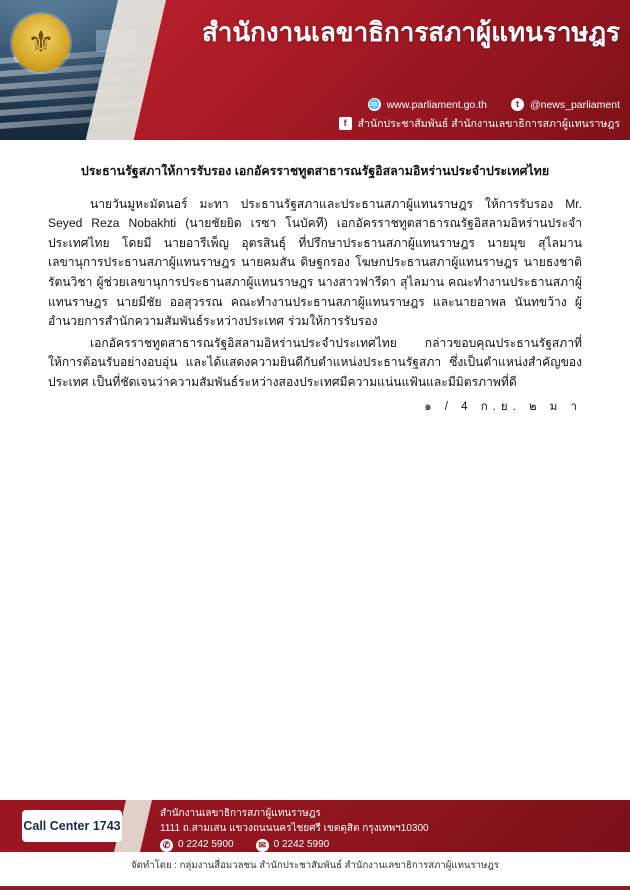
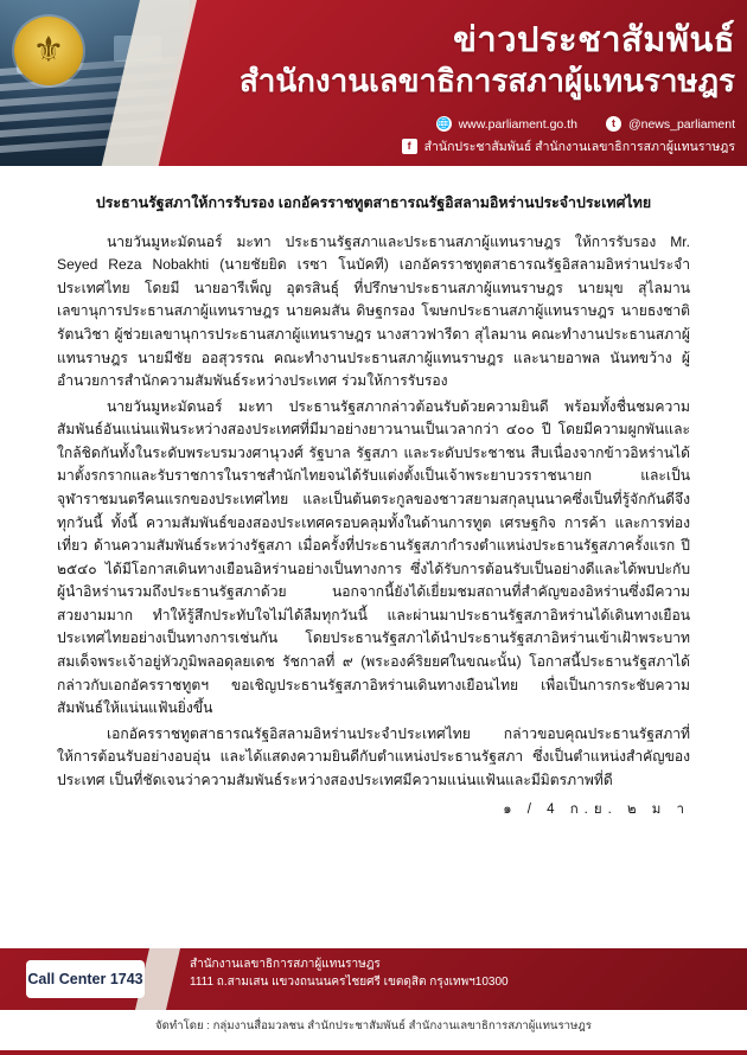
  ⚜
+ ข่าวประชาสัมพันธ์
  สำนักงานเลขาธิการสภาผู้แทนราษฎร
  🌐
  www.parliament.go.th
  t
  @news_parliament
  f
  สำนักประชาสัมพันธ์ สำนักงานเลขาธิการสภาผู้แทนราษฎร
  ประธานรัฐสภาให้การรับรอง เอกอัครราชทูตสาธารณรัฐอิสลามอิหร่านประจำประเทศไทย
  นายวันมูหะมัดนอร์ มะทา ประธานรัฐสภาและประธานสภาผู้แทนราษฎร ให้การรับรอง Mr. Seyed Reza Nobakhti (นายชัยยิด เรซา โนบัคที) เอกอัครราชทูตสาธารณรัฐอิสลามอิหร่านประจำประเทศไทย โดยมี นายอารีเพ็ญ อุตรสินธุ์ ที่ปรึกษาประธานสภาผู้แทนราษฎร นายมุข สุไลมาน เลขานุการประธานสภาผู้แทนราษฎร นายคมสัน ดิษฐกรอง โฆษกประธานสภาผู้แทนราษฎร นายธงชาติ รัตนวิชา ผู้ช่วยเลขานุการประธานสภาผู้แทนราษฎร นางสาวฟารีดา สุไลมาน คณะทำงานประธานสภาผู้แทนราษฎร นายมีชัย ออสุวรรณ คณะทำงานประธานสภาผู้แทนราษฎร และนายอาพล นันทขว้าง ผู้อำนวยการสำนักความสัมพันธ์ระหว่างประเทศ ร่วมให้การรับรอง
+ นายวันมูหะมัดนอร์ มะทา ประธานรัฐสภากล่าวต้อนรับด้วยความยินดี พร้อมทั้งชื่นชมความสัมพันธ์อันแน่นแฟ้นระหว่างสองประเทศที่มีมาอย่างยาวนานเป็นเวลากว่า ๔๐๐ ปี โดยมีความผูกพันและใกล้ชิดกันทั้งในระดับพระบรมวงศานุวงศ์ รัฐบาล รัฐสภา และระดับประชาชน สืบเนื่องจากข้าวอิหร่านได้มาตั้งรกรากและรับราชการในราชสำนักไทยจนได้รับแต่งตั้งเป็นเจ้าพระยาบวรราชนายก และเป็นจุฬาราชมนตรีคนแรกของประเทศไทย และเป็นต้นตระกูลของชาวสยามสกุลบุนนาคซึ่งเป็นที่รู้จักกันดีจึงทุกวันนี้ ทั้งนี้ ความสัมพันธ์ของสองประเทศครอบคลุมทั้งในด้านการทูต เศรษฐกิจ การค้า และการท่องเที่ยว ด้านความสัมพันธ์ระหว่างรัฐสภา เมื่อครั้งที่ประธานรัฐสภากำรงตำแหน่งประธานรัฐสภาครั้งแรก ปี ๒๕๔๐ ได้มีโอกาสเดินทางเยือนอิหร่านอย่างเป็นทางการ ซึ่งได้รับการต้อนรับเป็นอย่างดีและได้พบปะกับผู้นำอิหร่านรวมถึงประธานรัฐสภาด้วย นอกจากนี้ยังได้เยี่ยมชมสถานที่สำคัญของอิหร่านซึ่งมีความสวยงามมาก ทำให้รู้สึกประทับใจไม่ได้ลืมทุกวันนี้ และผ่านมาประธานรัฐสภาอิหร่านได้เดินทางเยือนประเทศไทยอย่างเป็นทางการเช่นกัน โดยประธานรัฐสภาได้นำประธานรัฐสภาอิหร่านเข้าเฝ้าพระบาทสมเด็จพระเจ้าอยู่หัวภูมิพลอดุลยเดช รัชกาลที่ ๙ (พระองค์ริยยศในขณะนั้น) โอกาสนี้ประธานรัฐสภาได้กล่าวกับเอกอัครราชทูตฯ ขอเชิญประธานรัฐสภาอิหร่านเดินทางเยือนไทย เพื่อเป็นการกระชับความสัมพันธ์ให้แน่นแฟ้นยิ่งขึ้น
  เอกอัครราชทูตสาธารณรัฐอิสลามอิหร่านประจำประเทศไทย กล่าวขอบคุณประธานรัฐสภาที่ให้การต้อนรับอย่างอบอุ่น และได้แสดงความยินดีกับตำแหน่งประธานรัฐสภา ซึ่งเป็นตำแหน่งสำคัญของประเทศ เป็นที่ชัดเจนว่าความสัมพันธ์ระหว่างสองประเทศมีความแน่นแฟ้นและมีมิตรภาพที่ดี
  ๑ / 4 ก.ย. ๒ ม า
  Call Center 1743
  สำนักงานเลขาธิการสภาผู้แทนราษฎร
  1111 ถ.สามเสน แขวงถนนนครไชยศรี เขตดุสิต กรุงเทพฯ10300
- ✆
- 0 2242 5900
- ✉
- 0 2242 5990
  จัดทำโดย : กลุ่มงานสื่อมวลชน สำนักประชาสัมพันธ์ สำนักงานเลขาธิการสภาผู้แทนราษฎร
